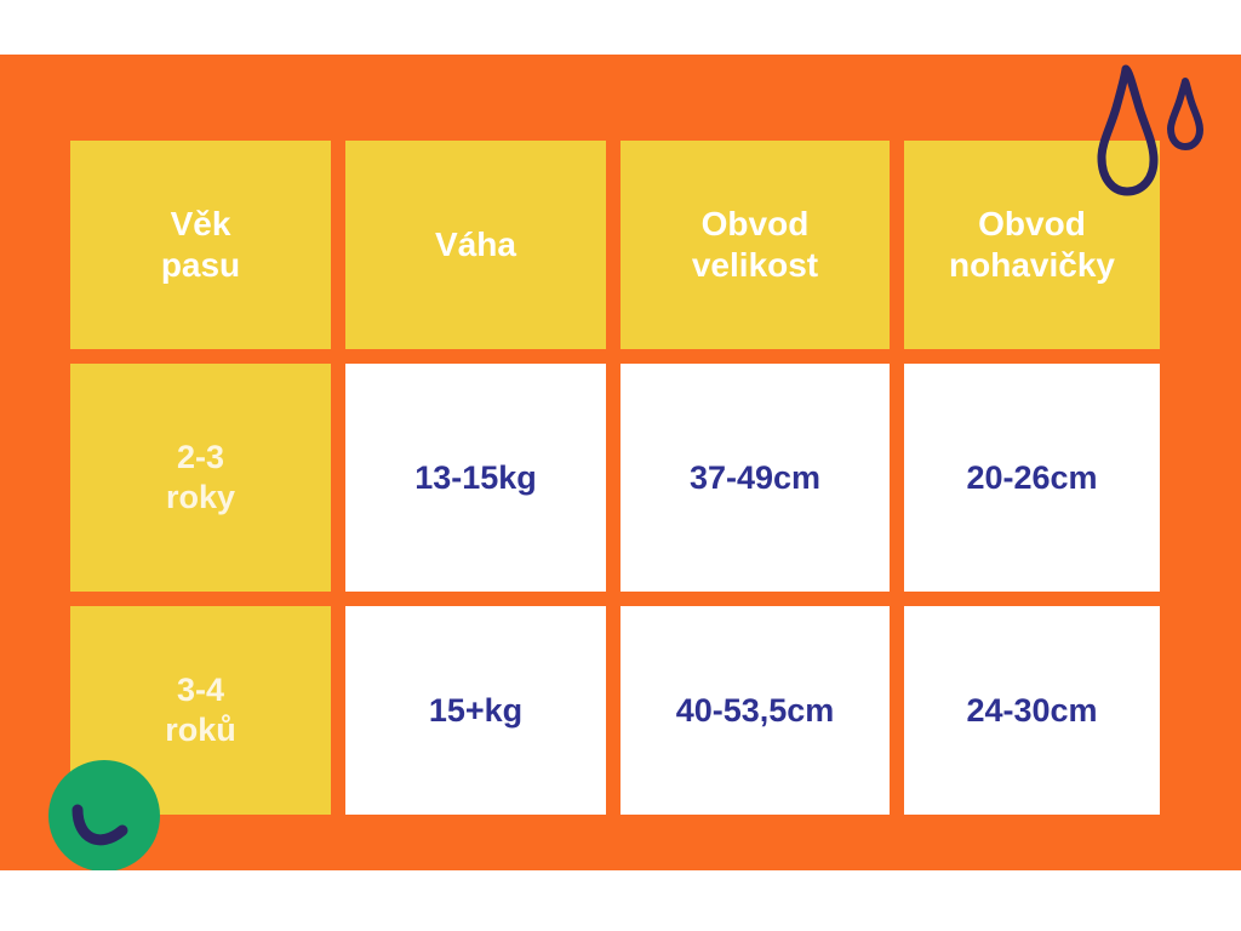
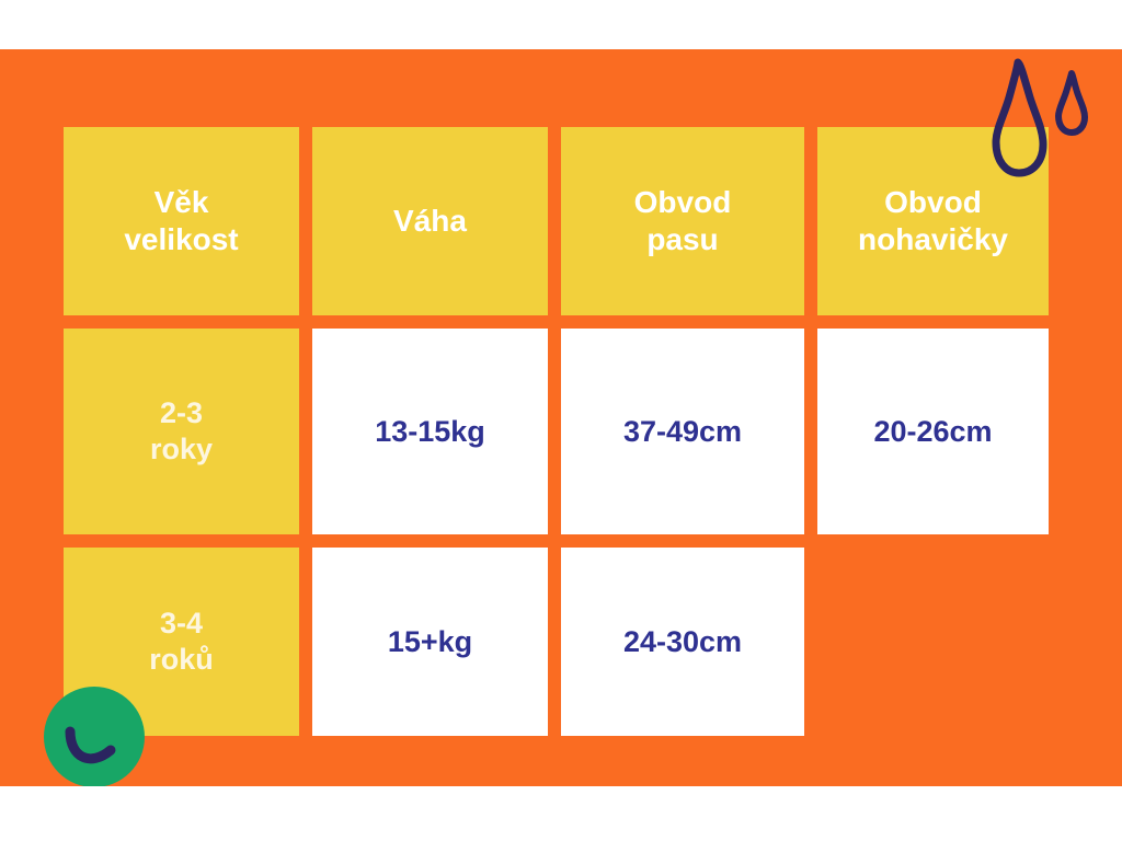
  Věk
- pasu
+ velikost
  Váha
  Obvod
- velikost
+ pasu
  Obvod
  nohavičky
  2-3
  roky
  13-15kg
  37-49cm
  20-26cm
  3-4
  roků
  15+kg
- 40-53,5cm
  24-30cm
